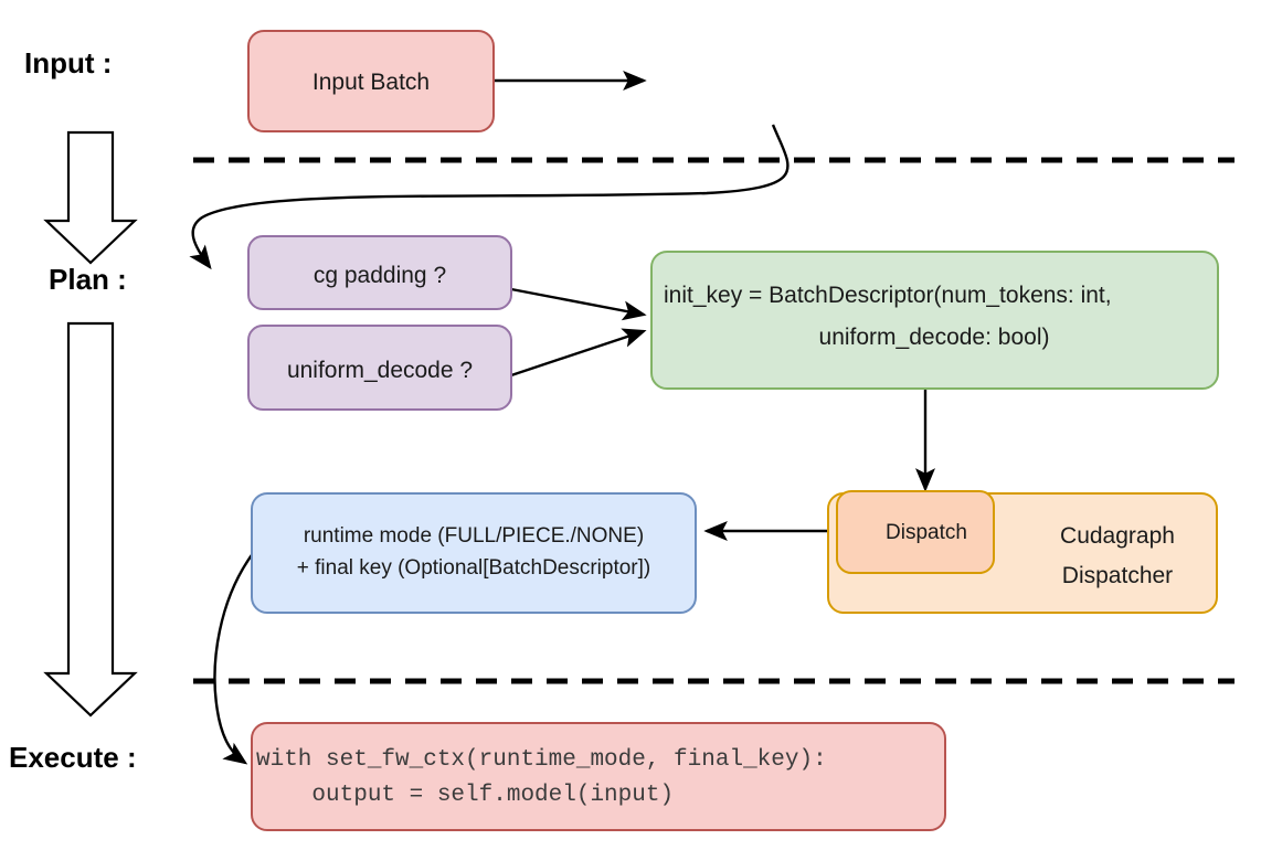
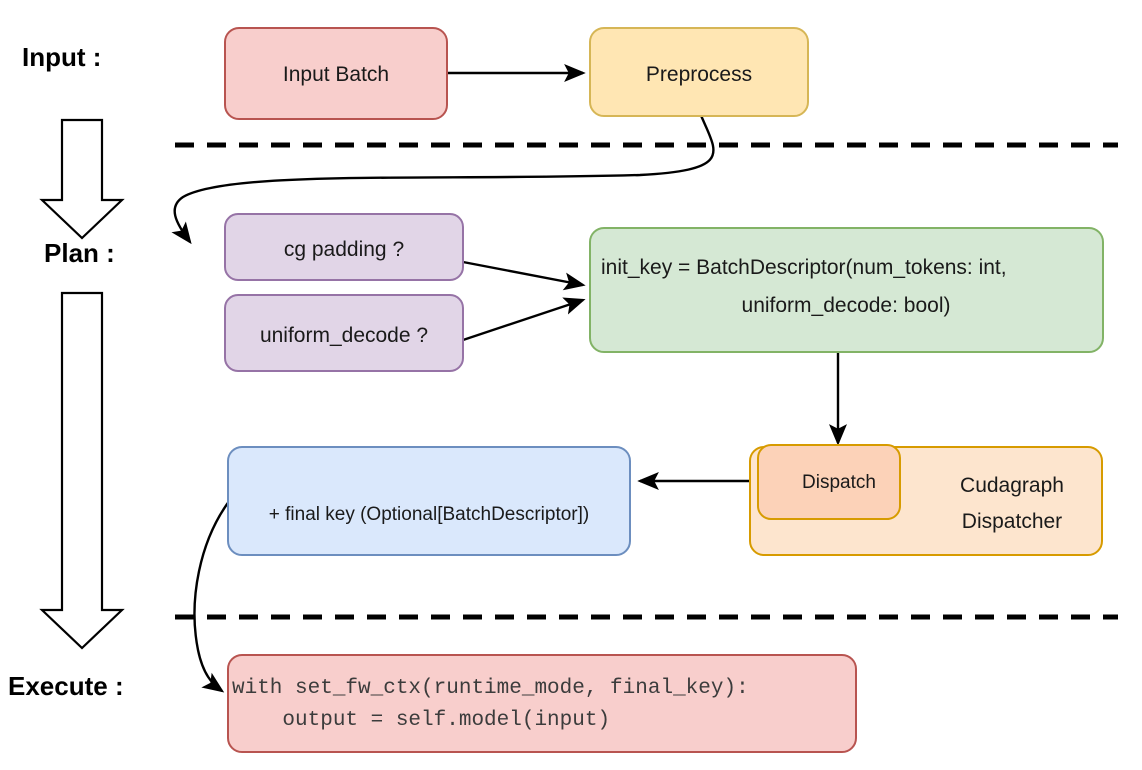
  Input :
  Plan :
  Execute :
  Input Batch
+ Preprocess
  cg padding ?
  uniform_decode ?
  init_key = BatchDescriptor(num_tokens: int,
  uniform_decode: bool)
  Cudagraph
  Dispatcher
  Dispatch
- runtime mode (FULL/PIECE./NONE)
  + final key (Optional[BatchDescriptor])
  with set_fw_ctx(runtime_mode, final_key):
  output = self.model(input)
